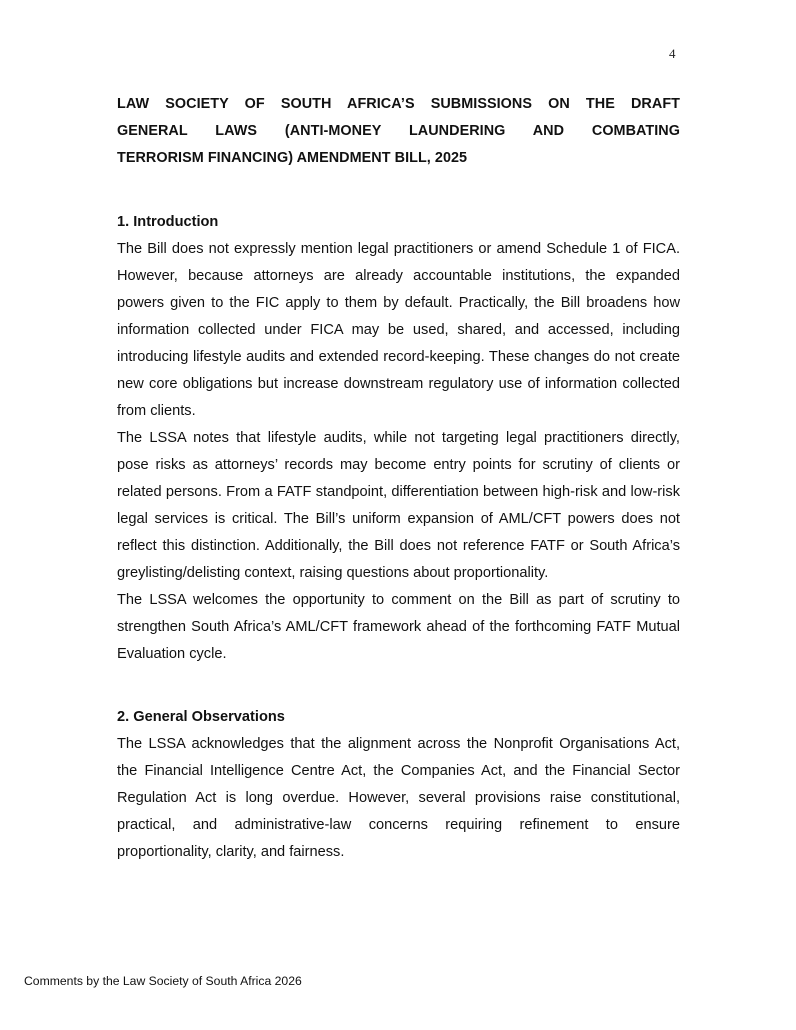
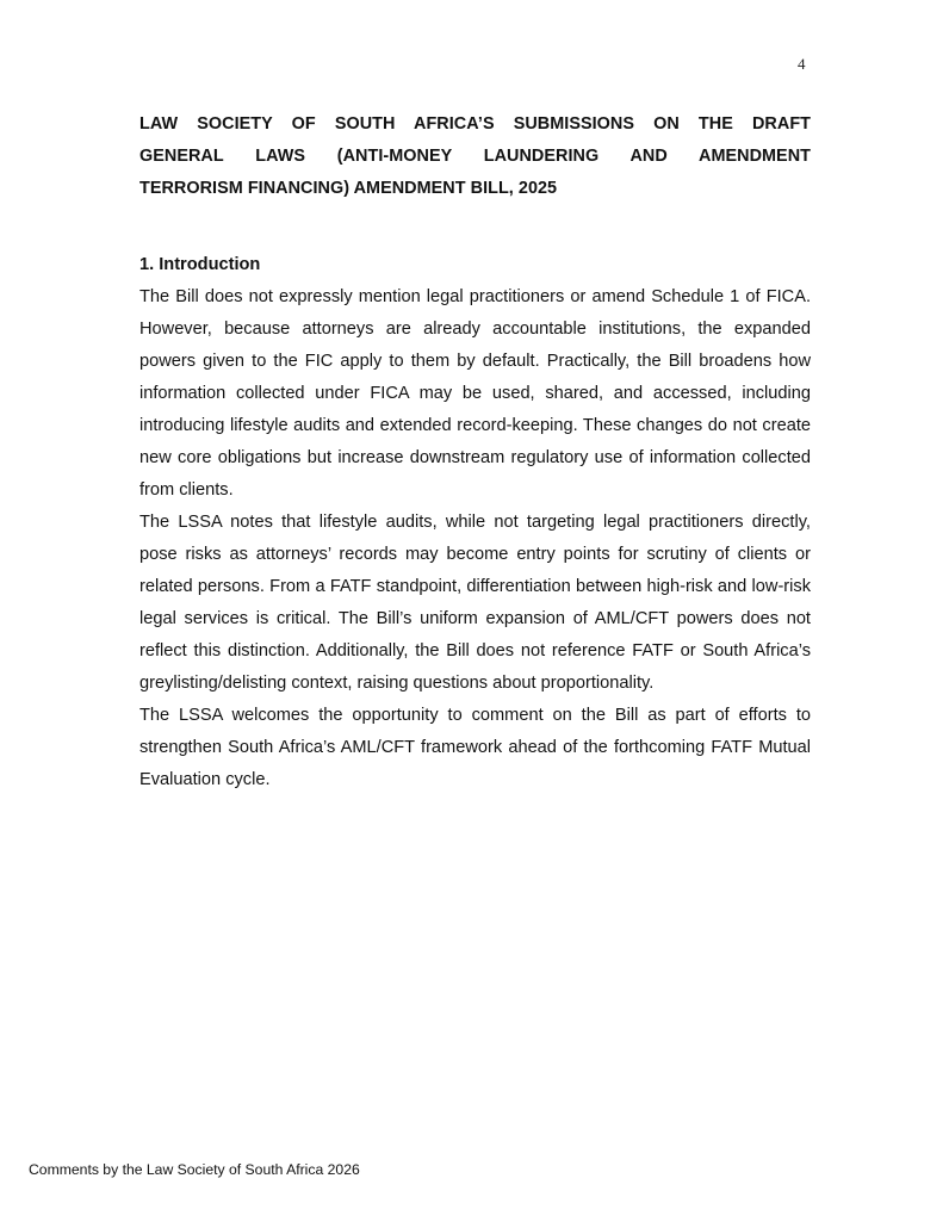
  4
  LAW SOCIETY OF SOUTH AFRICA’S SUBMISSIONS ON THE DRAFT
- GENERAL LAWS (ANTI-MONEY LAUNDERING AND COMBATING
+ GENERAL LAWS (ANTI-MONEY LAUNDERING AND AMENDMENT
  TERRORISM FINANCING) AMENDMENT BILL, 2025
  1. Introduction
  The Bill does not expressly mention legal practitioners or amend Schedule 1 of FICA. However, because attorneys are already accountable institutions, the expanded powers given to the FIC apply to them by default. Practically, the Bill broadens how information collected under FICA may be used, shared, and accessed, including introducing lifestyle audits and extended record-keeping. These changes do not create new core obligations but increase downstream regulatory use of information collected from clients.
  The LSSA notes that lifestyle audits, while not targeting legal practitioners directly, pose risks as attorneys’ records may become entry points for scrutiny of clients or related persons. From a FATF standpoint, differentiation between high-risk and low-risk legal services is critical. The Bill’s uniform expansion of AML/CFT powers does not reflect this distinction. Additionally, the Bill does not reference FATF or South Africa’s greylisting/delisting context, raising questions about proportionality.
- The LSSA welcomes the opportunity to comment on the Bill as part of scrutiny to strengthen South Africa’s AML/CFT framework ahead of the forthcoming FATF Mutual Evaluation cycle.
+ The LSSA welcomes the opportunity to comment on the Bill as part of efforts to strengthen South Africa’s AML/CFT framework ahead of the forthcoming FATF Mutual Evaluation cycle.
- 2. General Observations
- The LSSA acknowledges that the alignment across the Nonprofit Organisations Act, the Financial Intelligence Centre Act, the Companies Act, and the Financial Sector Regulation Act is long overdue. However, several provisions raise constitutional, practical, and administrative-law concerns requiring refinement to ensure proportionality, clarity, and fairness.
  Comments by the Law Society of South Africa 2026
